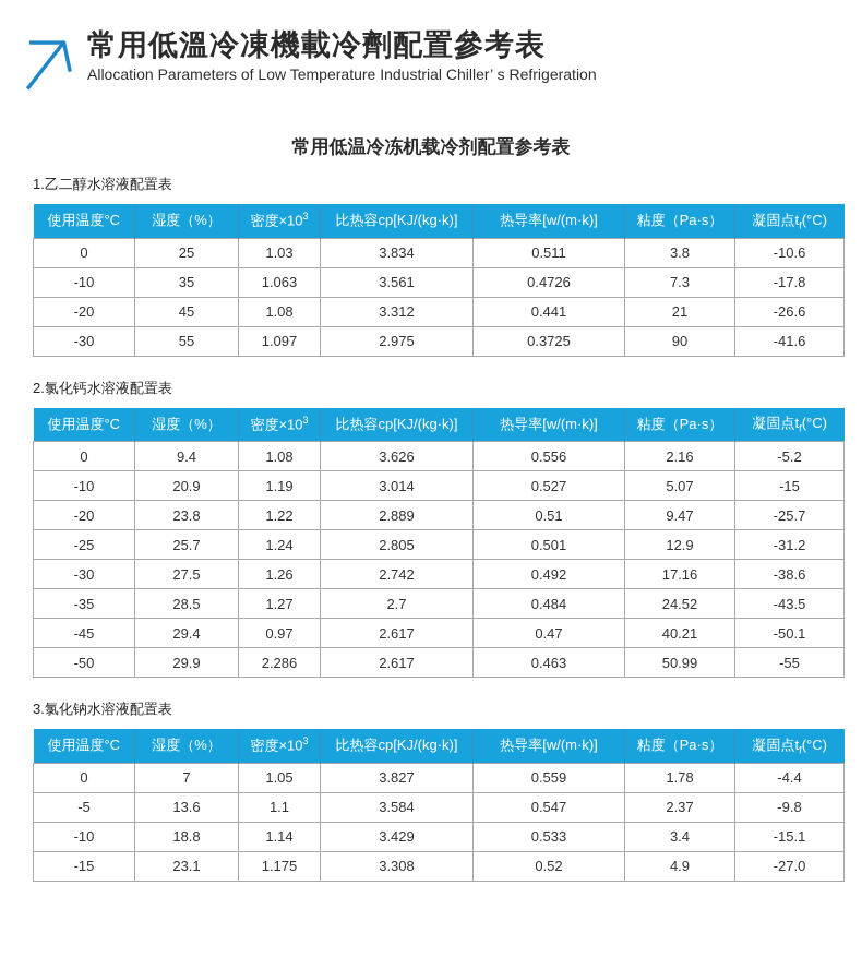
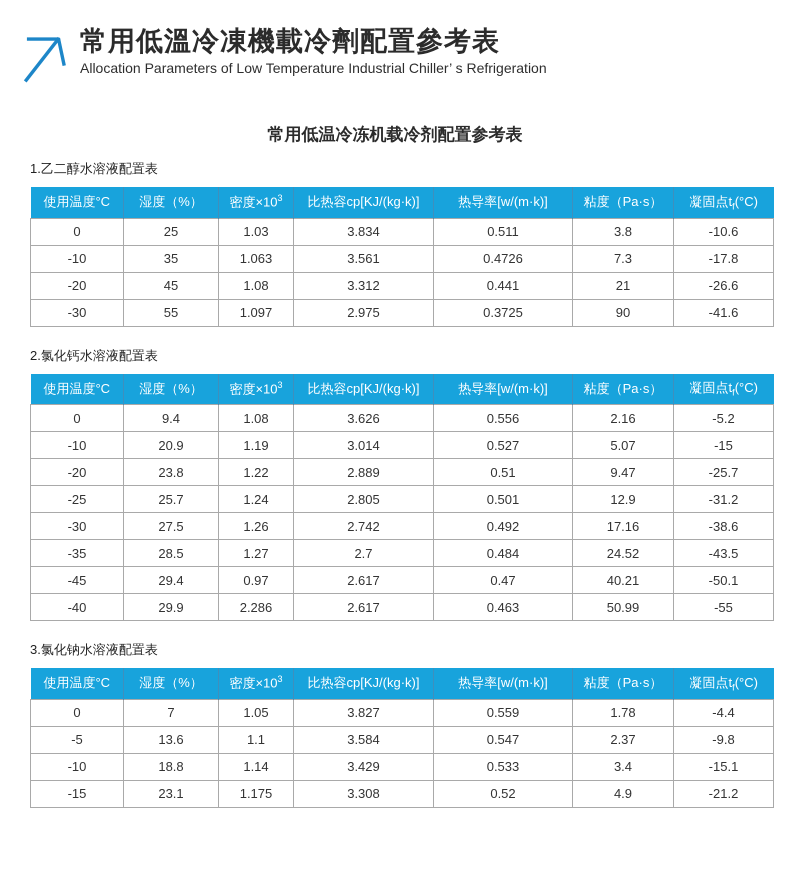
  常用低溫冷凍機載冷劑配置參考表
  Allocation Parameters of Low Temperature Industrial Chiller’ s Refrigeration
  常用低温冷冻机载冷剂配置参考表
  1.乙二醇水溶液配置表
  使用温度°C	湿度（%）	密度×103	比热容cp[KJ/(kg·k)]	热导率[w/(m·k)]	粘度（Pa·s）	凝固点tf(°C)
  0	25	1.03	3.834	0.511	3.8	-10.6
  -10	35	1.063	3.561	0.4726	7.3	-17.8
  -20	45	1.08	3.312	0.441	21	-26.6
  -30	55	1.097	2.975	0.3725	90	-41.6
  2.氯化钙水溶液配置表
  使用温度°C	湿度（%）	密度×103	比热容cp[KJ/(kg·k)]	热导率[w/(m·k)]	粘度（Pa·s）	凝固点tf(°C)
  0	9.4	1.08	3.626	0.556	2.16	-5.2
  -10	20.9	1.19	3.014	0.527	5.07	-15
  -20	23.8	1.22	2.889	0.51	9.47	-25.7
  -25	25.7	1.24	2.805	0.501	12.9	-31.2
  -30	27.5	1.26	2.742	0.492	17.16	-38.6
  -35	28.5	1.27	2.7	0.484	24.52	-43.5
  -45	29.4	0.97	2.617	0.47	40.21	-50.1
- -50	29.9	2.286	2.617	0.463	50.99	-55
+ -40	29.9	2.286	2.617	0.463	50.99	-55
  3.氯化钠水溶液配置表
  使用温度°C	湿度（%）	密度×103	比热容cp[KJ/(kg·k)]	热导率[w/(m·k)]	粘度（Pa·s）	凝固点tf(°C)
  0	7	1.05	3.827	0.559	1.78	-4.4
  -5	13.6	1.1	3.584	0.547	2.37	-9.8
  -10	18.8	1.14	3.429	0.533	3.4	-15.1
- -15	23.1	1.175	3.308	0.52	4.9	-27.0
+ -15	23.1	1.175	3.308	0.52	4.9	-21.2
